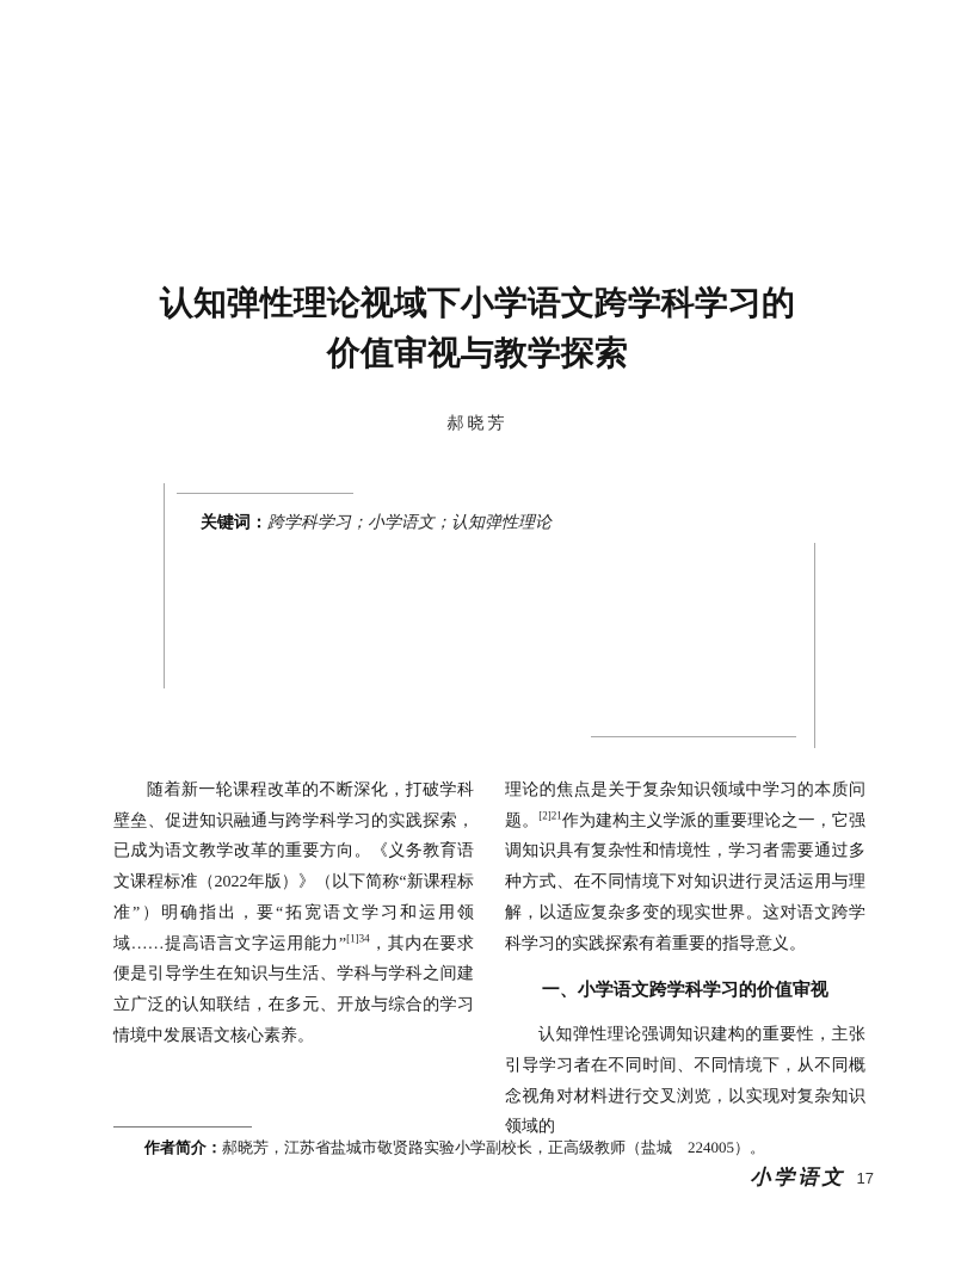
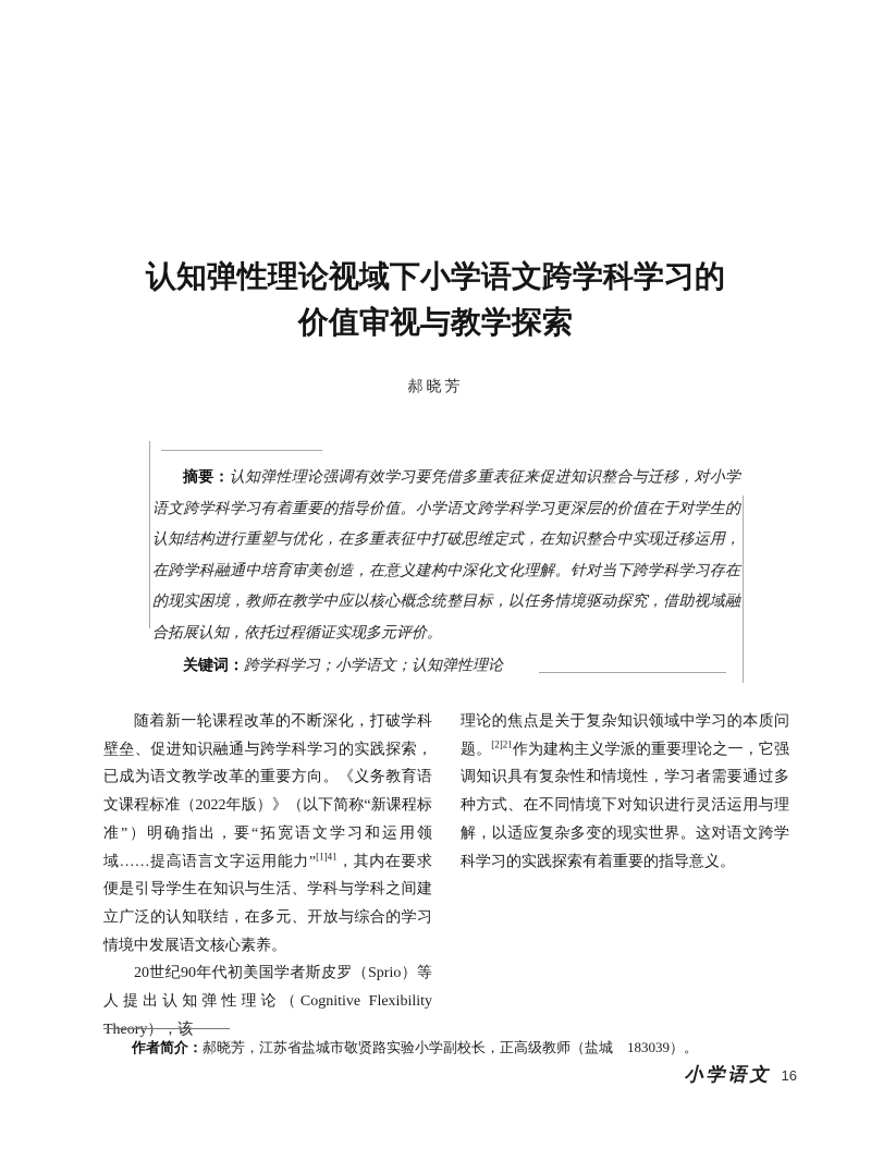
  认知弹性理论视域下小学语文跨学科学习的
  价值审视与教学探索
  郝晓芳
+ 摘要：认知弹性理论强调有效学习要凭借多重表征来促进知识整合与迁移，对小学语文跨学科学习有着重要的指导价值。小学语文跨学科学习更深层的价值在于对学生的认知结构进行重塑与优化，在多重表征中打破思维定式，在知识整合中实现迁移运用，在跨学科融通中培育审美创造，在意义建构中深化文化理解。针对当下跨学科学习存在的现实困境，教师在教学中应以核心概念统整目标，以任务情境驱动探究，借助视域融合拓展认知，依托过程循证实现多元评价。
  关键词：跨学科学习；小学语文；认知弹性理论
- 随着新一轮课程改革的不断深化，打破学科壁垒、促进知识融通与跨学科学习的实践探索，已成为语文教学改革的重要方向。《义务教育语文课程标准（2022年版）》（以下简称“新课程标准”）明确指出，要“拓宽语文学习和运用领域……提高语言文字运用能力”[1]34，其内在要求便是引导学生在知识与生活、学科与学科之间建立广泛的认知联结，在多元、开放与综合的学习情境中发展语文核心素养。
+ 随着新一轮课程改革的不断深化，打破学科壁垒、促进知识融通与跨学科学习的实践探索，已成为语文教学改革的重要方向。《义务教育语文课程标准（2022年版）》（以下简称“新课程标准”）明确指出，要“拓宽语文学习和运用领域……提高语言文字运用能力”[1]41，其内在要求便是引导学生在知识与生活、学科与学科之间建立广泛的认知联结，在多元、开放与综合的学习情境中发展语文核心素养。
+ 20世纪90年代初美国学者斯皮罗（Sprio）等人提出认知弹性理论（Cognitive Flexibility Theory），该
  理论的焦点是关于复杂知识领域中学习的本质问题。[2]21作为建构主义学派的重要理论之一，它强调知识具有复杂性和情境性，学习者需要通过多种方式、在不同情境下对知识进行灵活运用与理解，以适应复杂多变的现实世界。这对语文跨学科学习的实践探索有着重要的指导意义。
- 一、小学语文跨学科学习的价值审视
- 认知弹性理论强调知识建构的重要性，主张引导学习者在不同时间、不同情境下，从不同概念视角对材料进行交叉浏览，以实现对复杂知识领域的
- 作者简介：郝晓芳，江苏省盐城市敬贤路实验小学副校长，正高级教师（盐城 224005）。
+ 作者简介：郝晓芳，江苏省盐城市敬贤路实验小学副校长，正高级教师（盐城 183039）。
- 小学语文 17
+ 小学语文 16
